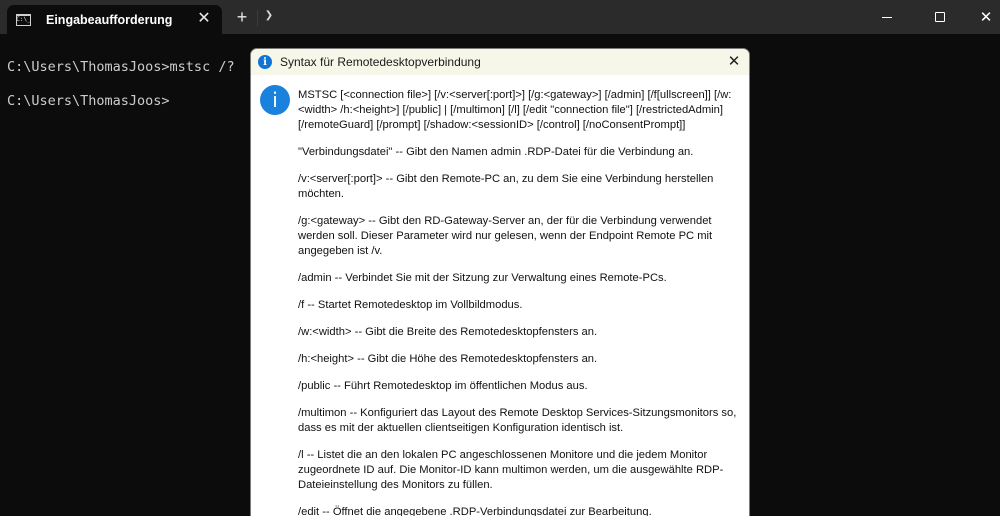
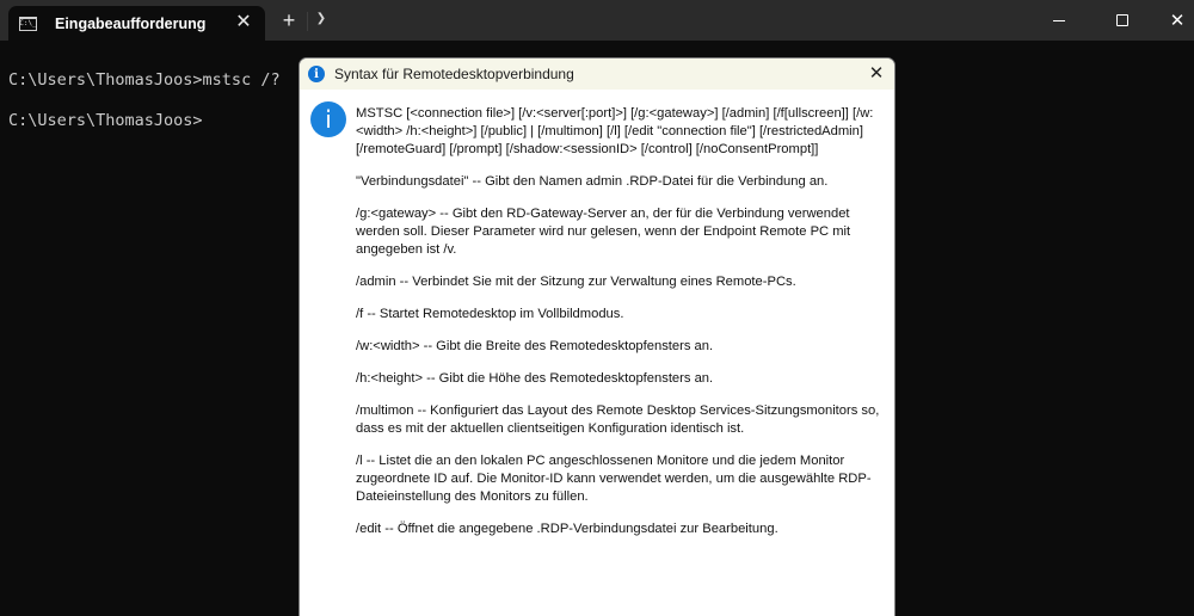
  Eingabeaufforderung
  ✕
  +
  ❯
  ✕
  C:\Users\ThomasJoos>mstsc /?
  C:\Users\ThomasJoos>
  i
  Syntax für Remotedesktopverbindung
  ✕
  i
  MSTSC [<connection file>] [/v:<server[:port]>] [/g:<gateway>] [/admin] [/f[ullscreen]] [/w:<width> /h:<height>] [/public] | [/multimon] [/l] [/edit "connection file"] [/restrictedAdmin] [/remoteGuard] [/prompt] [/shadow:<sessionID> [/control] [/noConsentPrompt]]
  "Verbindungsdatei" -- Gibt den Namen admin .RDP-Datei für die Verbindung an.
- /v:<server[:port]> -- Gibt den Remote-PC an, zu dem Sie eine Verbindung herstellen möchten.
  /g:<gateway> -- Gibt den RD-Gateway-Server an, der für die Verbindung verwendet werden soll. Dieser Parameter wird nur gelesen, wenn der Endpoint Remote PC mit angegeben ist /v.
  /admin -- Verbindet Sie mit der Sitzung zur Verwaltung eines Remote-PCs.
  /f -- Startet Remotedesktop im Vollbildmodus.
  /w:<width> -- Gibt die Breite des Remotedesktopfensters an.
  /h:<height> -- Gibt die Höhe des Remotedesktopfensters an.
- /public -- Führt Remotedesktop im öffentlichen Modus aus.
  /multimon -- Konfiguriert das Layout des Remote Desktop Services-Sitzungsmonitors so, dass es mit der aktuellen clientseitigen Konfiguration identisch ist.
- /l -- Listet die an den lokalen PC angeschlossenen Monitore und die jedem Monitor zugeordnete ID auf. Die Monitor-ID kann multimon werden, um die ausgewählte RDP-Dateieinstellung des Monitors zu füllen.
+ /l -- Listet die an den lokalen PC angeschlossenen Monitore und die jedem Monitor zugeordnete ID auf. Die Monitor-ID kann verwendet werden, um die ausgewählte RDP-Dateieinstellung des Monitors zu füllen.
  /edit -- Öffnet die angegebene .RDP-Verbindungsdatei zur Bearbeitung.
